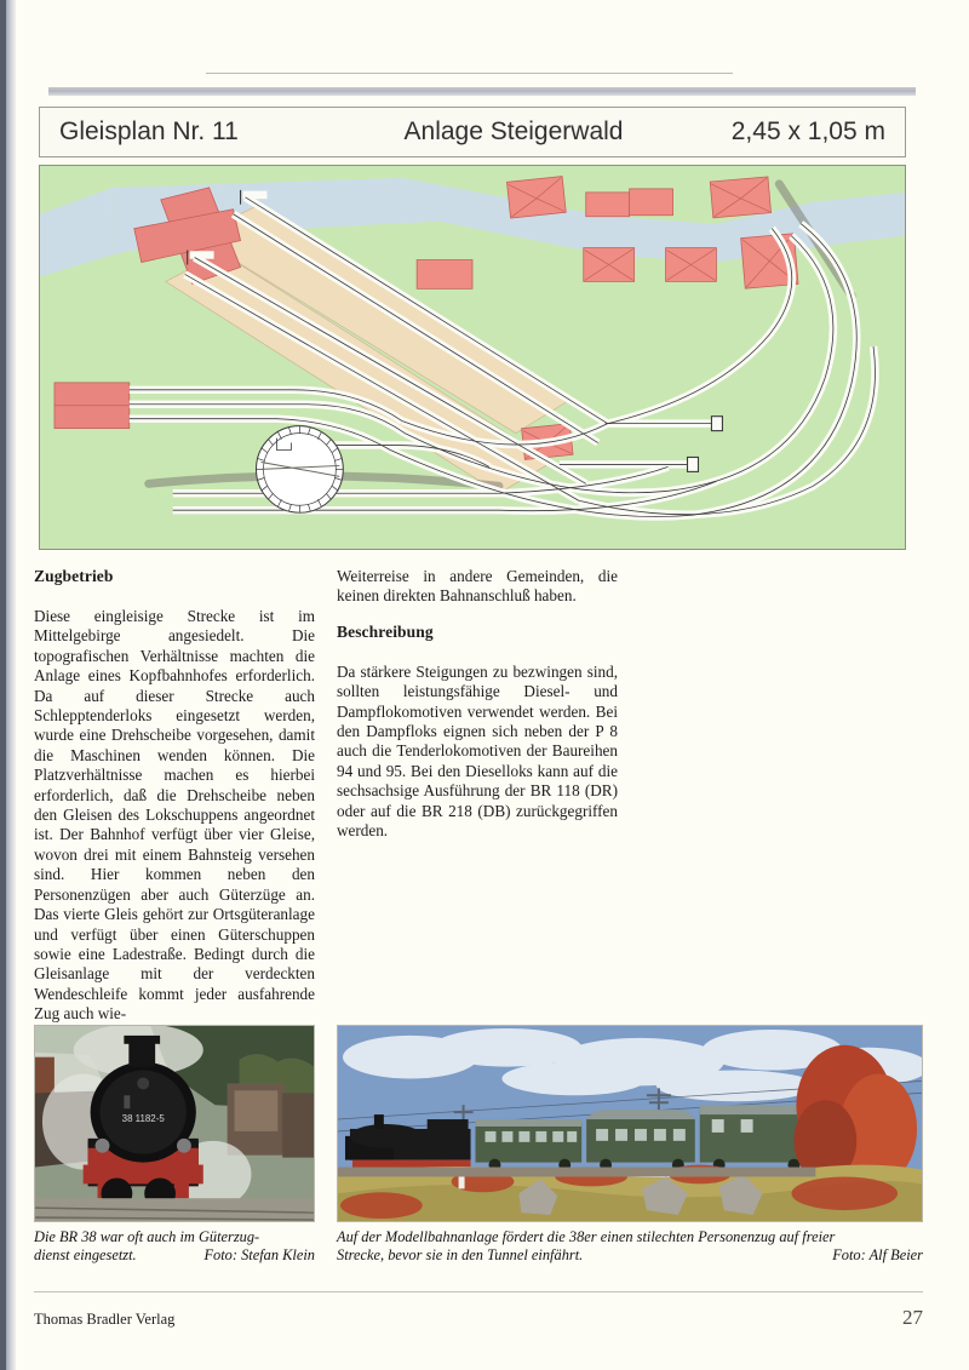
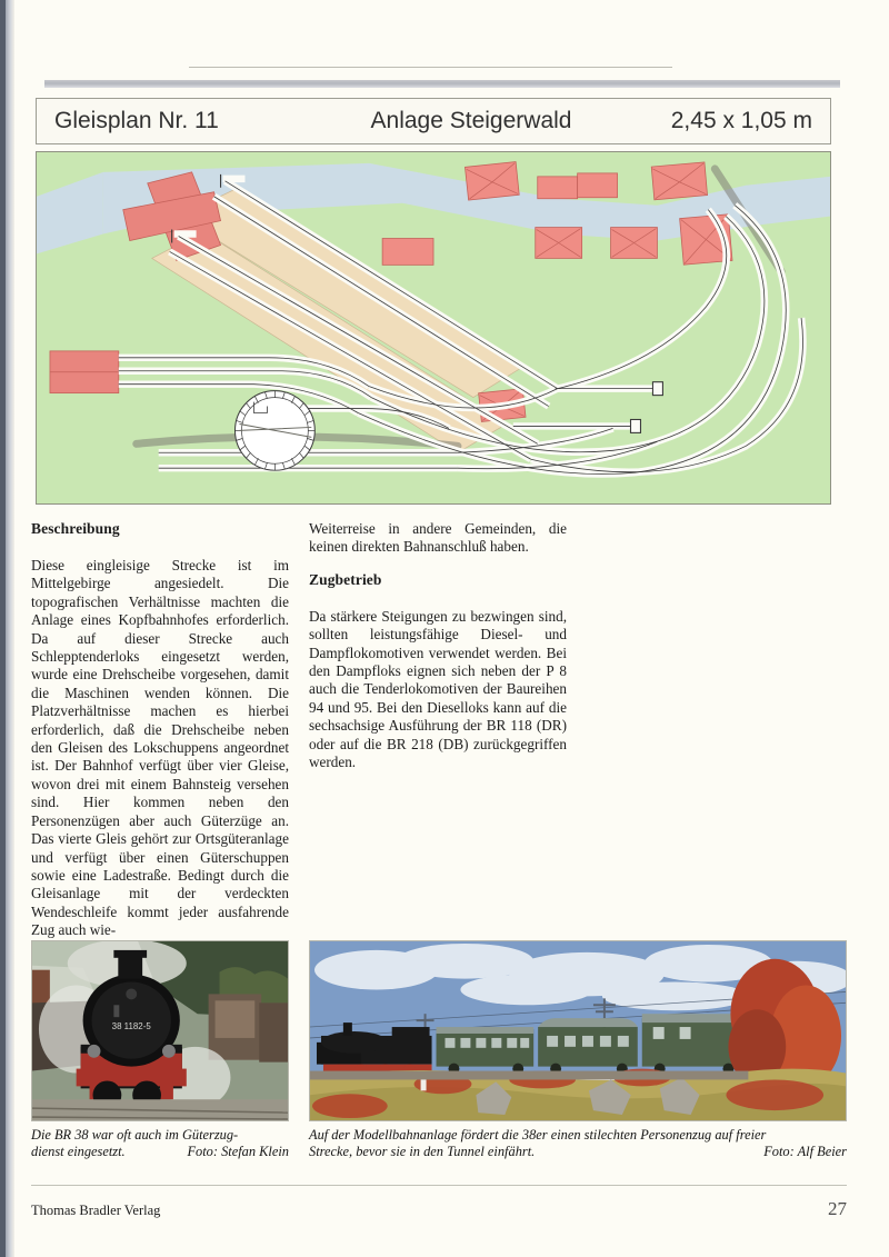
  Gleisplan Nr. 11
  Anlage Steigerwald
  2,45 x 1,05 m
- Zugbetrieb
+ Beschreibung
  Diese eingleisige Strecke ist im Mittelgebirge angesiedelt. Die topografischen Verhältnisse machten die Anlage eines Kopfbahnhofes erforderlich. Da auf dieser Strecke auch Schlepptenderloks eingesetzt werden, wurde eine Drehscheibe vorgesehen, damit die Maschinen wenden können. Die Platzverhältnisse machen es hierbei erforderlich, daß die Drehscheibe neben den Gleisen des Lokschuppens angeordnet ist. Der Bahnhof verfügt über vier Gleise, wovon drei mit einem Bahnsteig versehen sind. Hier kommen neben den Personenzügen aber auch Güterzüge an. Das vierte Gleis gehört zur Ortsgüteranlage und verfügt über einen Güterschuppen sowie eine Ladestraße. Bedingt durch die Gleisanlage mit der verdeckten Wendeschleife kommt jeder ausfahrende Zug auch wie-
  Weiterreise in andere Gemeinden, die keinen direkten Bahnanschluß haben.
- Beschreibung
+ Zugbetrieb
  Da stärkere Steigungen zu bezwingen sind, sollten leistungsfähige Diesel- und Dampflokomotiven verwendet werden. Bei den Dampfloks eignen sich neben der P 8 auch die Tenderlokomotiven der Baureihen 94 und 95. Bei den Dieselloks kann auf die sechsachsige Ausführung der BR 118 (DR) oder auf die BR 218 (DB) zurückgegriffen werden.
  38 1182-5
  Die BR 38 war oft auch im Güterzug-
  dienst eingesetzt.
  Foto: Stefan Klein
  Auf der Modellbahnanlage fördert die 38er einen stilechten Personenzug auf freier
  Strecke, bevor sie in den Tunnel einfährt.
  Foto: Alf Beier
  Thomas Bradler Verlag
  27
